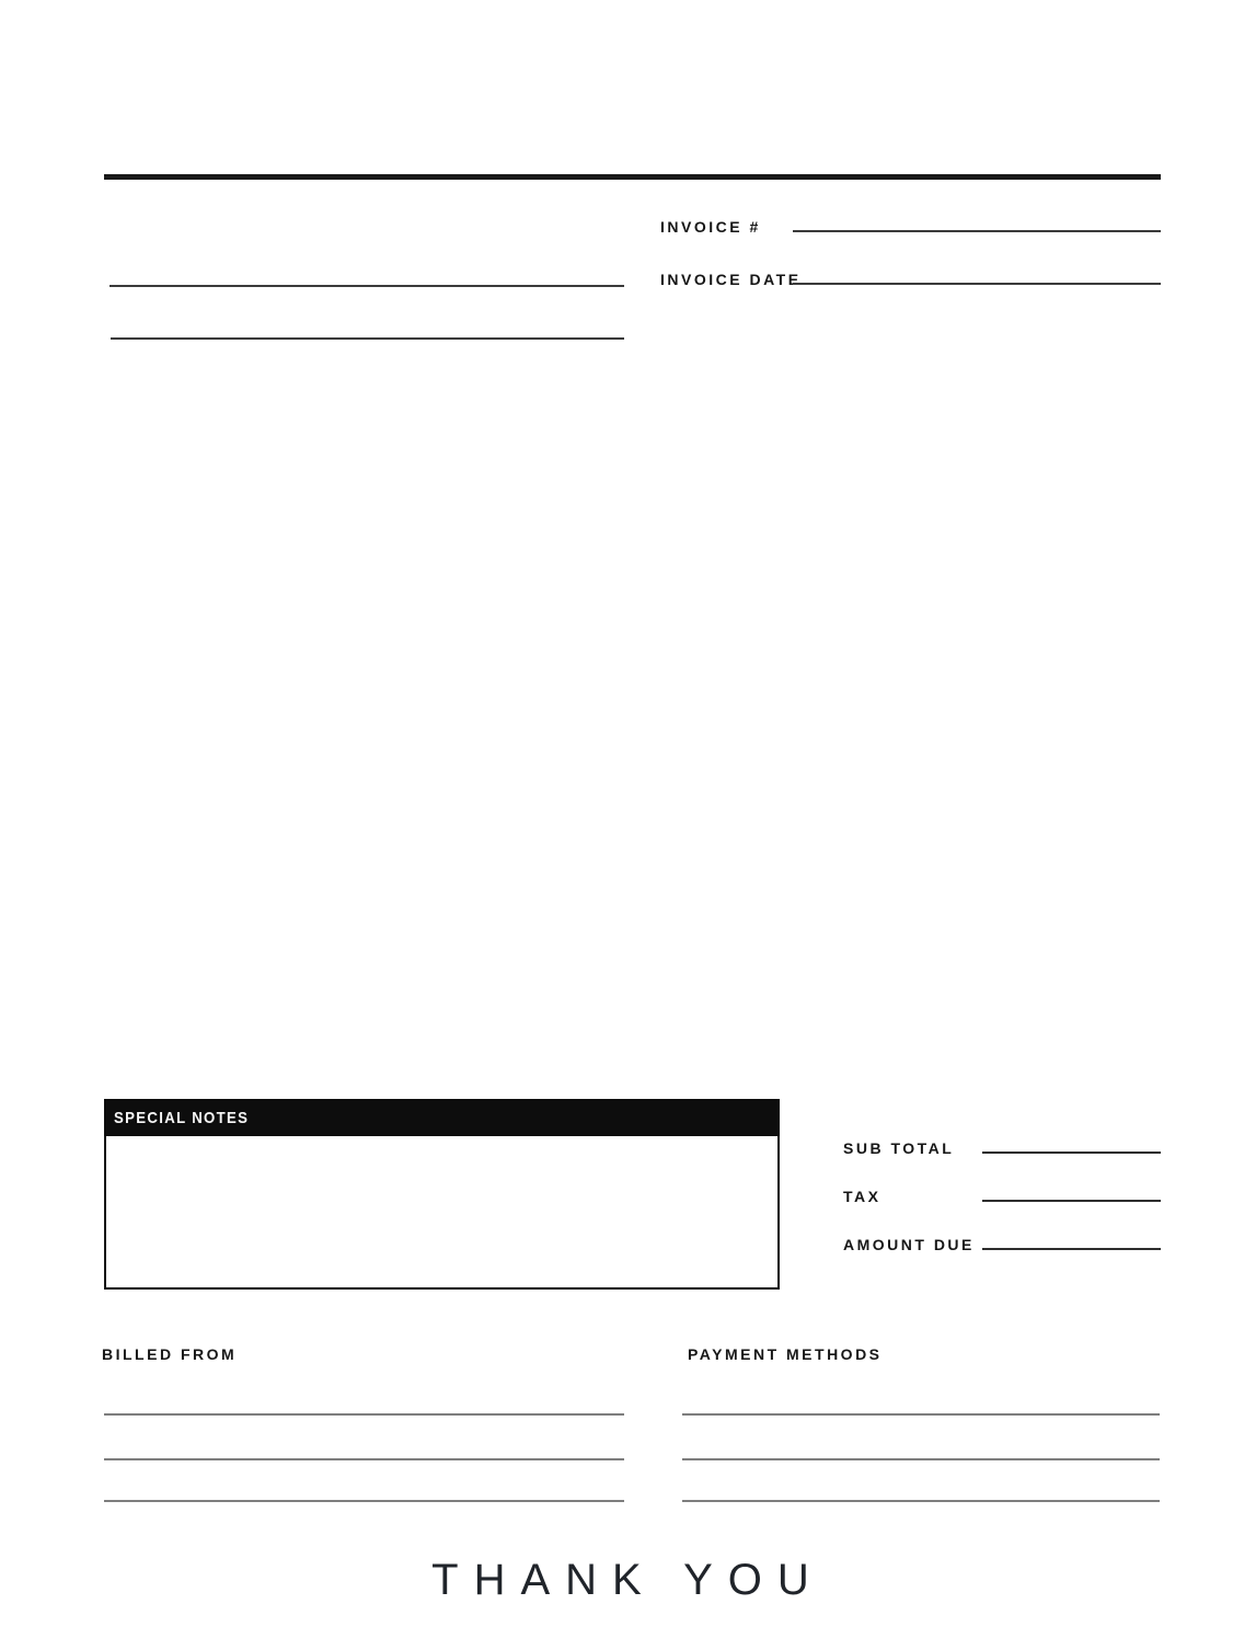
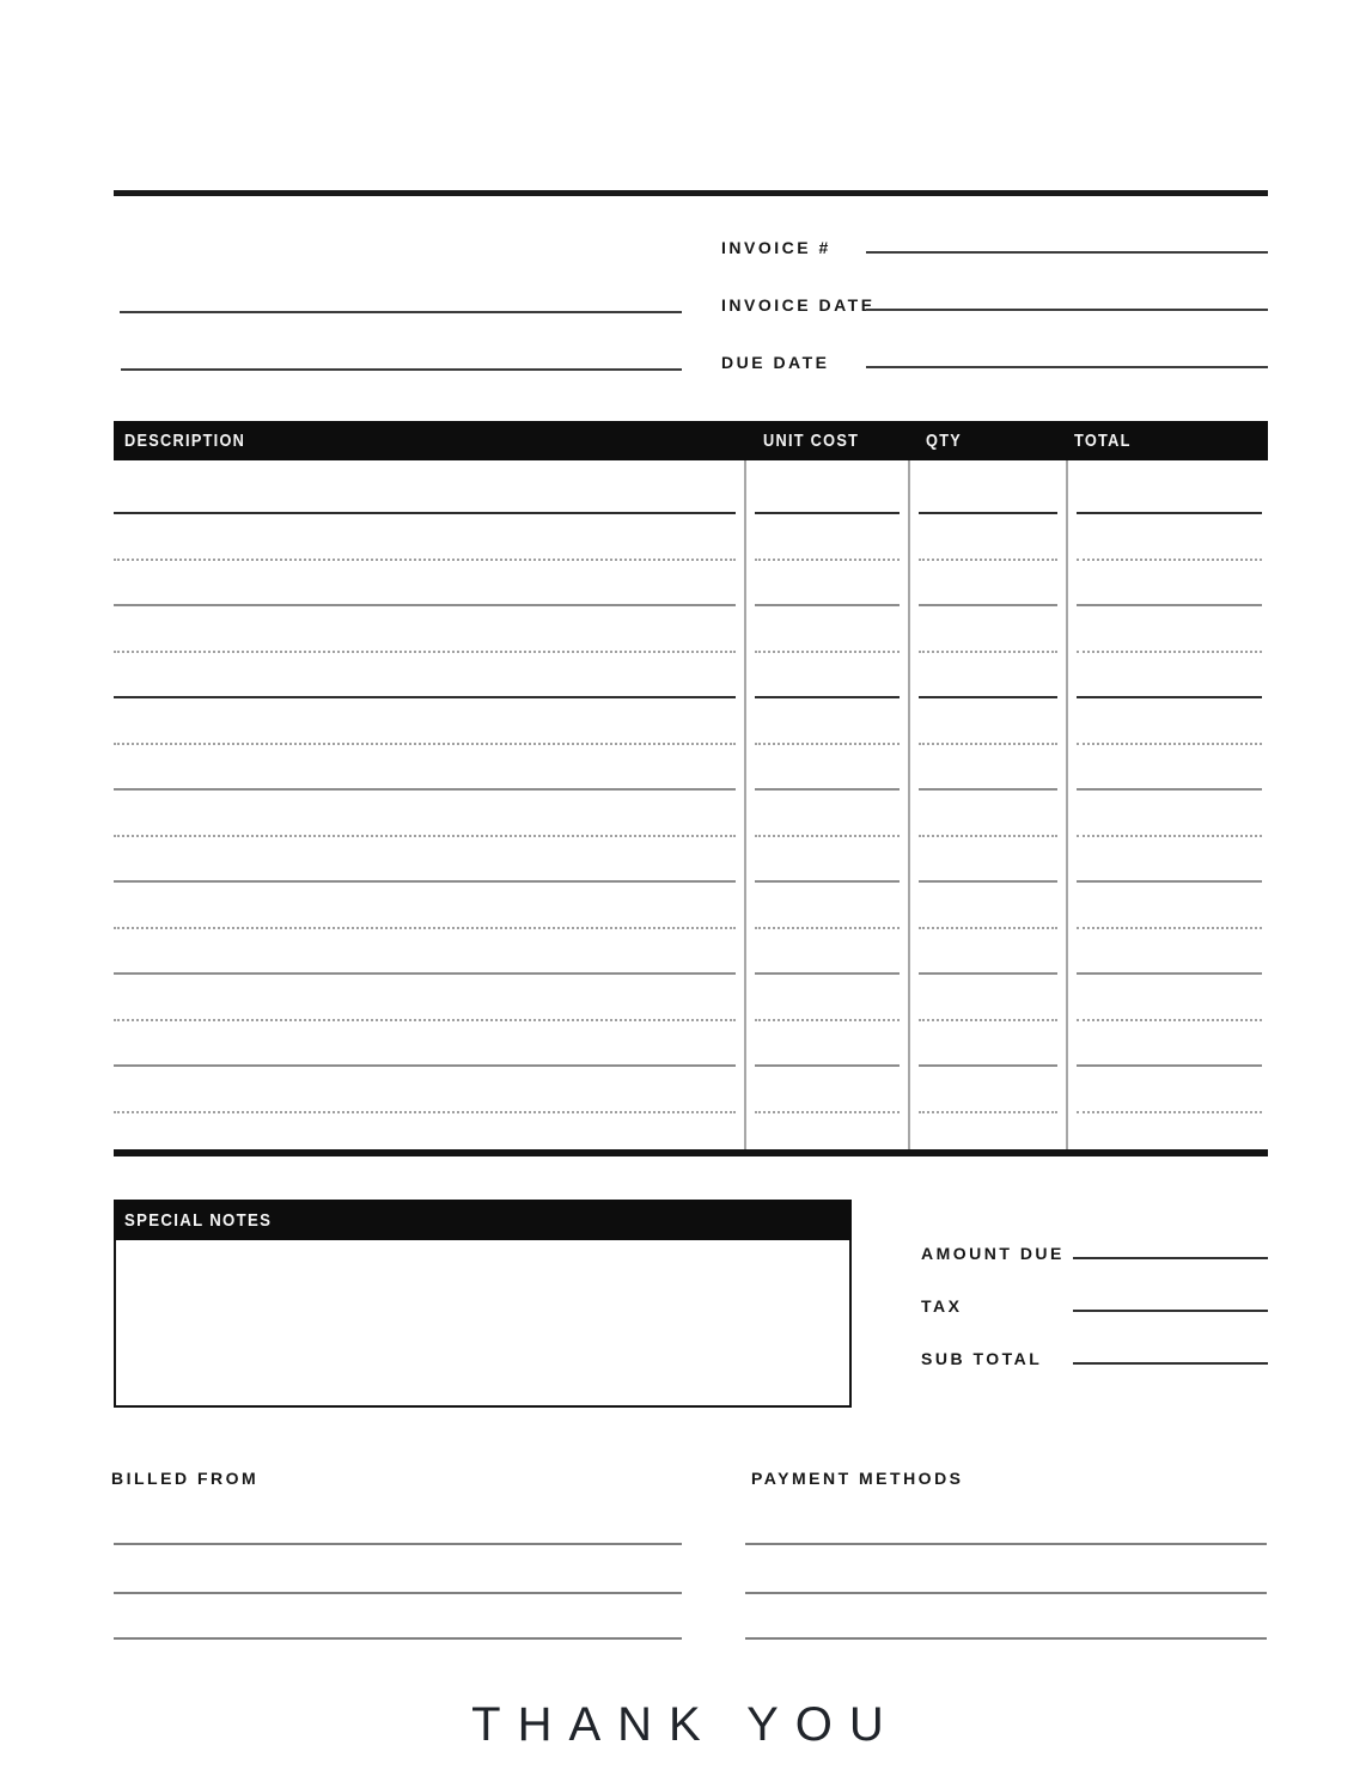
  INVOICE #
  INVOICE DAT
+ DUE DATE
+ DESCRIPTION
+ UNIT COST
+ QTY
+ TOTAL
  SPECIAL NOTES
- SUB TOTAL
+ AMOUNT DUE
  TAX
- AMOUNT DUE
+ SUB TOTAL
  BILLED FROM
  PAYMENT METHODS
  THANK YOU
